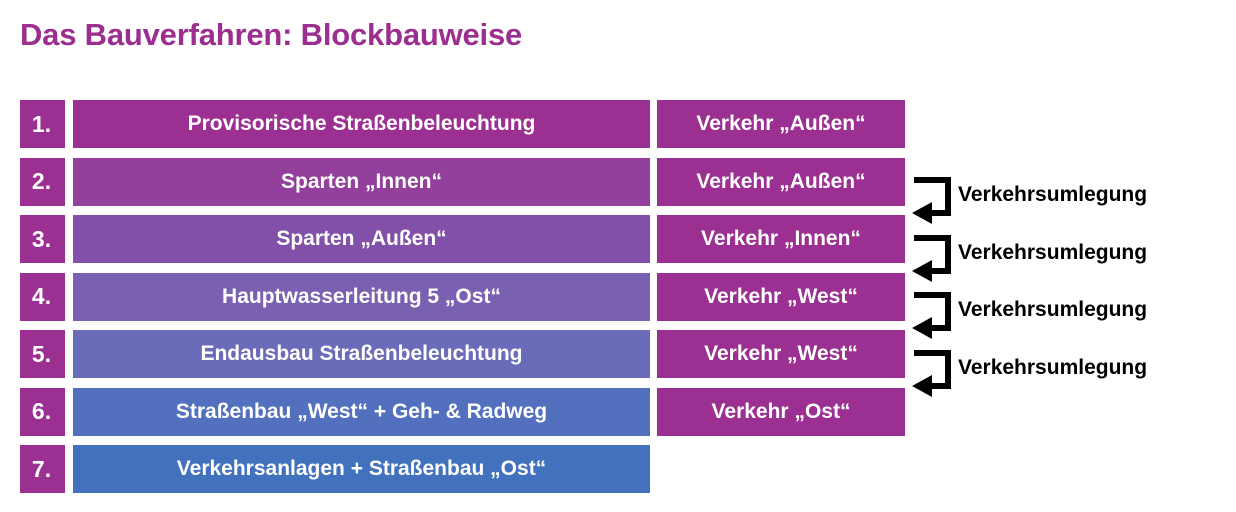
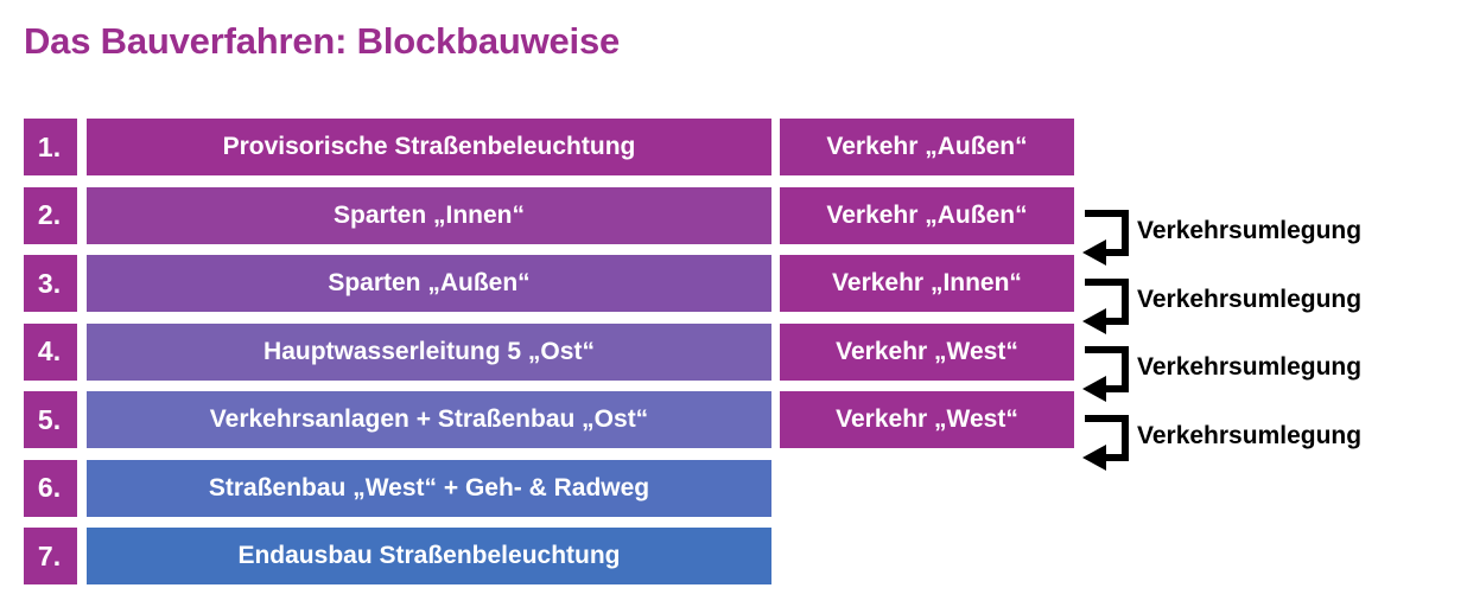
  Das Bauverfahren: Blockbauweise
  1.
  Provisorische Straßenbeleuchtung
  Verkehr „Außen“
  2.
  Sparten „Innen“
  Verkehr „Außen“
  3.
  Sparten „Außen“
  Verkehr „Innen“
  4.
  Hauptwasserleitung 5 „Ost“
  Verkehr „West“
  5.
- Endausbau Straßenbeleuchtung
+ Verkehrsanlagen + Straßenbau „Ost“
  Verkehr „West“
  6.
  Straßenbau „West“ + Geh- & Radweg
- Verkehr „Ost“
  7.
- Verkehrsanlagen + Straßenbau „Ost“
+ Endausbau Straßenbeleuchtung
  Verkehrsumlegung
  Verkehrsumlegung
  Verkehrsumlegung
  Verkehrsumlegung
